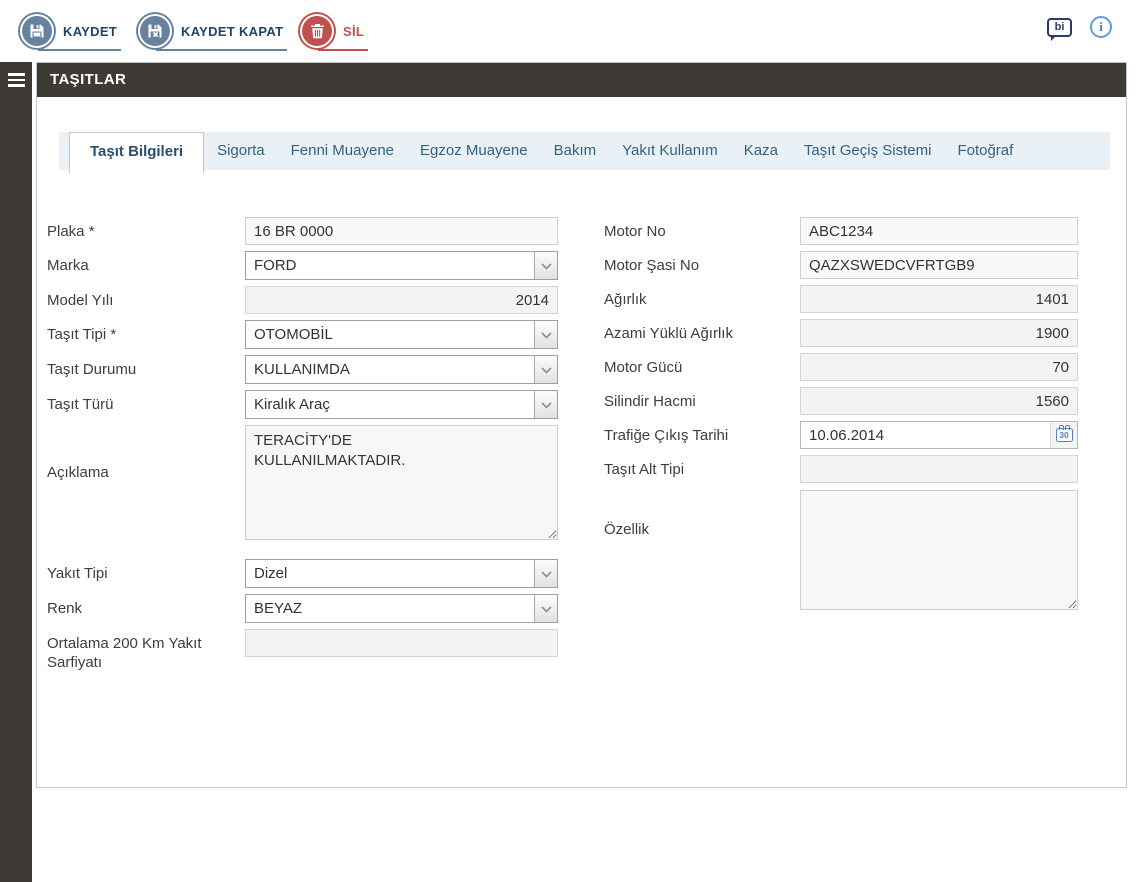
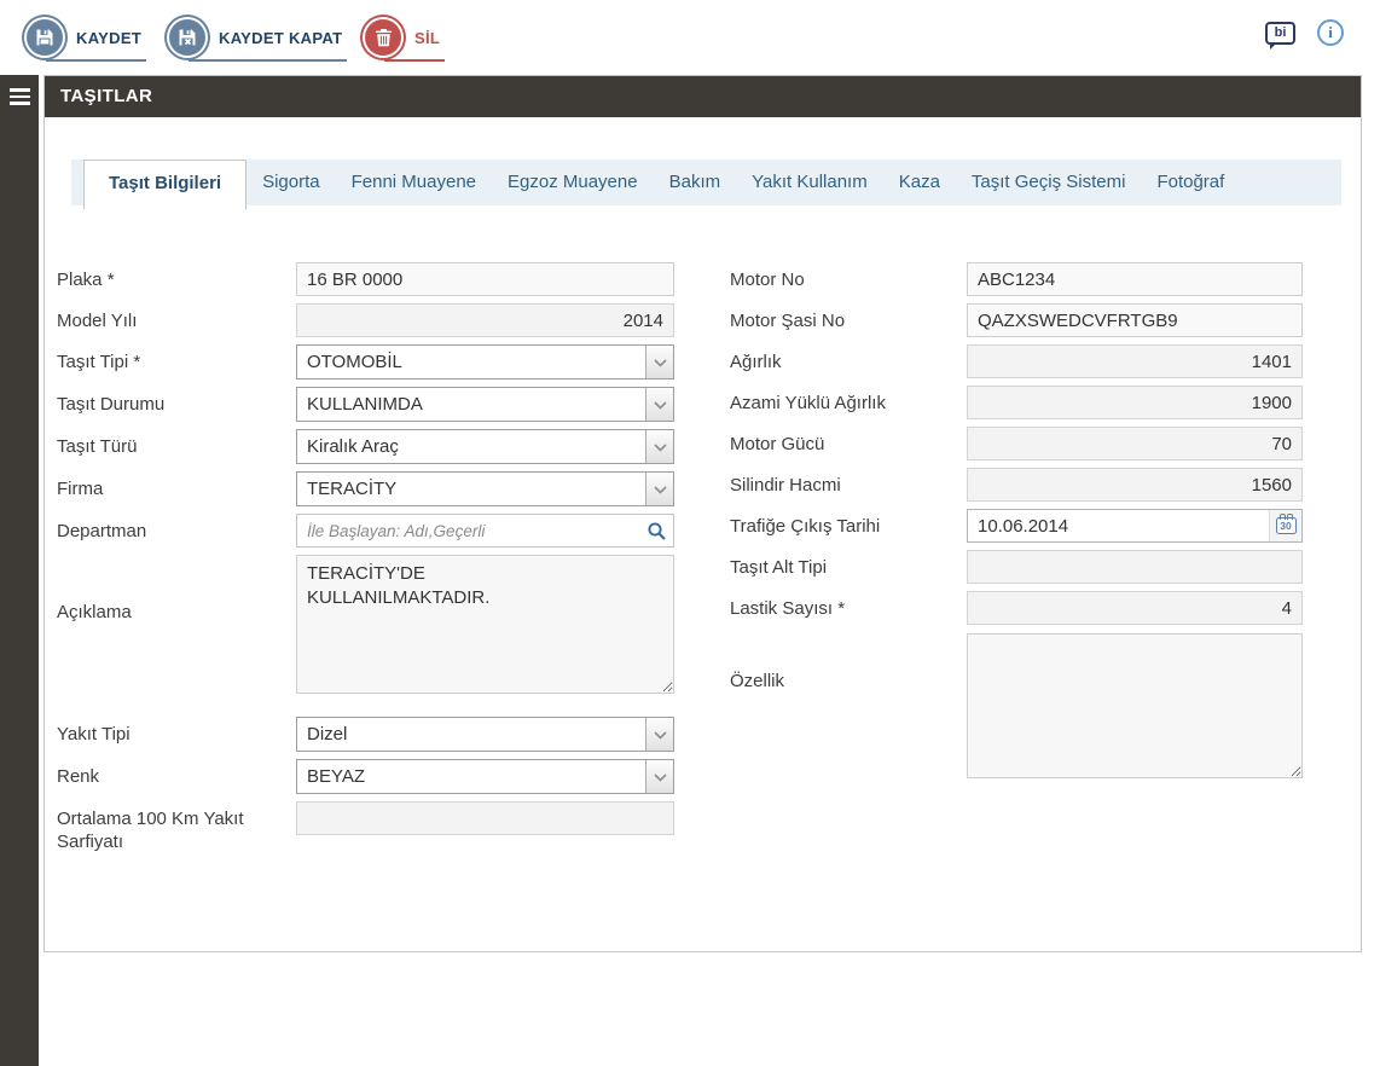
  KAYDET
  KAYDET KAPAT
  SİL
  bi
  i
  TAŞITLAR
  Taşıt Bilgileri
  Sigorta
  Fenni Muayene
  Egzoz Muayene
  Bakım
  Yakıt Kullanım
  Kaza
  Taşıt Geçiş Sistemi
  Fotoğraf
  Plaka *
  16 BR 0000
- Marka
- FORD
  Model Yılı
  2014
  Taşıt Tipi *
  OTOMOBİL
  Taşıt Durumu
  KULLANIMDA
  Taşıt Türü
  Kiralık Araç
+ Firma
+ TERACİTY
+ Departman
+ İle Başlayan: Adı,Geçerli
  Açıklama
  TERACİTY'DE
  KULLANILMAKTADIR.
  Yakıt Tipi
  Dizel
  Renk
  BEYAZ
- Ortalama 200 Km Yakıt Sarfiyatı
+ Ortalama 100 Km Yakıt Sarfiyatı
  Motor No
  ABC1234
  Motor Şasi No
  QAZXSWEDCVFRTGB9
  Ağırlık
  1401
  Azami Yüklü Ağırlık
  1900
  Motor Gücü
  70
  Silindir Hacmi
  1560
  Trafiğe Çıkış Tarihi
  10.06.2014
  30
  Taşıt Alt Tipi
+ Lastik Sayısı *
+ 4
  Özellik
